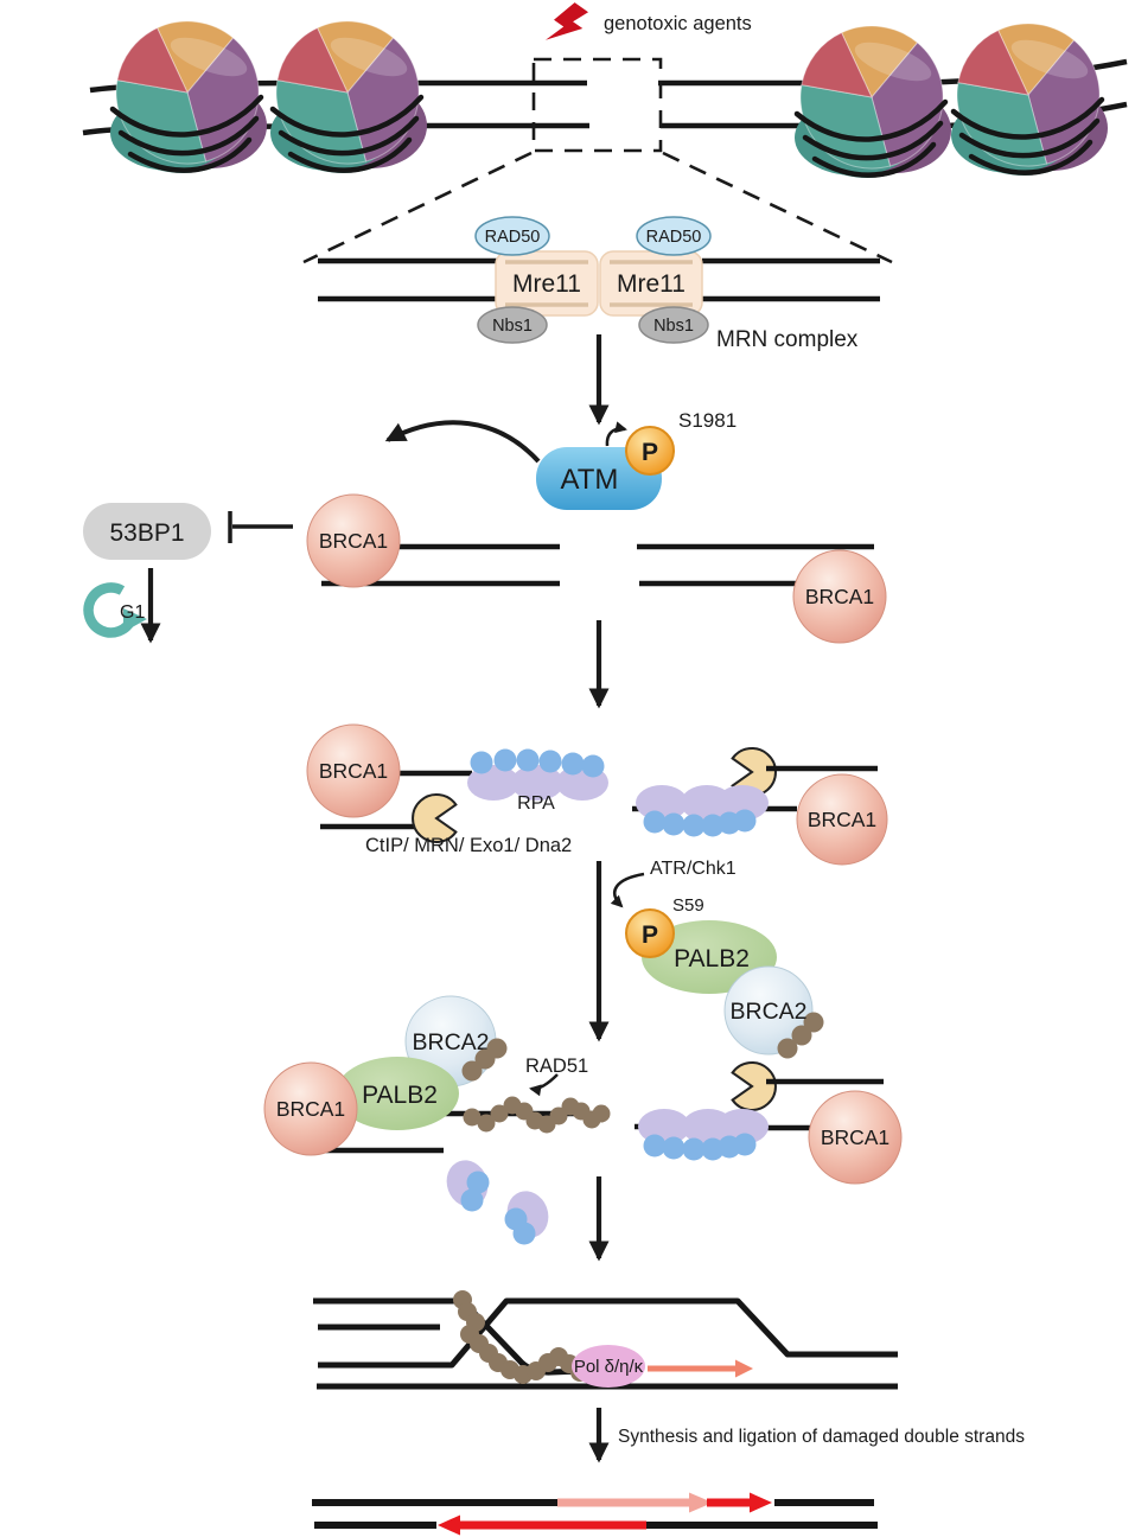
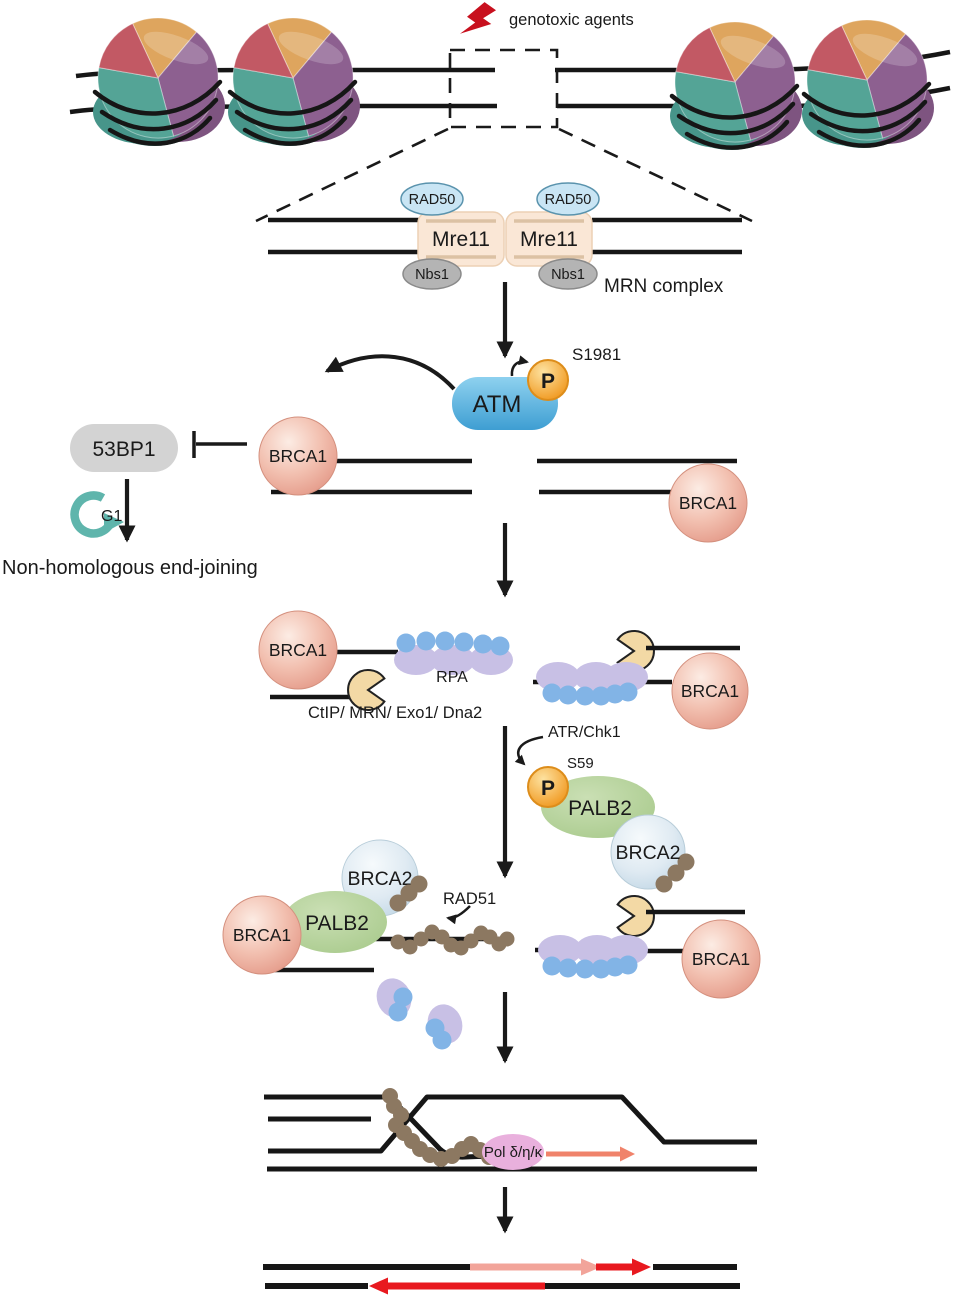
  genotoxic agents
  RAD50
  RAD50
  Mre11
  Mre11
  Nbs1
  Nbs1
  MRN complex
  ATM
  P
  S1981
  53BP1
  BRCA1
  BRCA1
  G1
+ Non-homologous end-joining
  BRCA1
  RPA
  CtIP/ MRN/ Exo1/ Dna2
  BRCA1
  ATR/Chk1
  P
  S59
  PALB2
  BRCA2
  BRCA2
  BRCA1
  PALB2
  RAD51
  BRCA1
  Pol δ/η/κ
- Synthesis and ligation of damaged double strands
